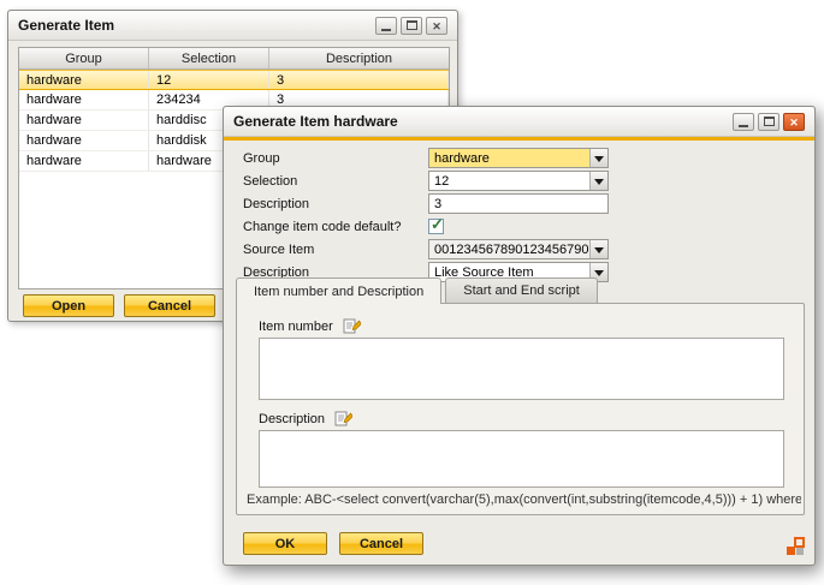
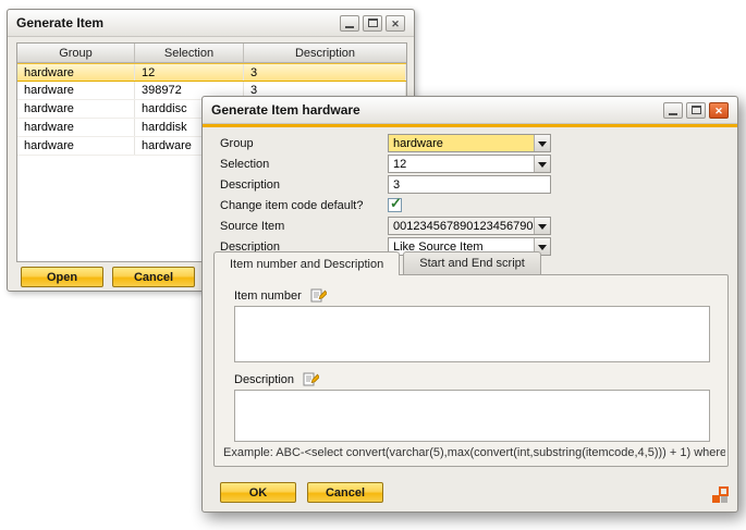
  Generate Item
  Group
  Selection
  Description
  hardware
  12
  3
  hardware
- 234234
+ 398972
  3
  hardware
  harddisc
  hardware
  harddisk
  hardware
  hardware
  Open
  Cancel
  Generate Item hardware
  Group
  hardware
  Selection
  12
  Description
  3
  Change item code default?
  Source Item
  001234567890123456790
  Description
  Like Source Item
  Item number and Description
  Start and End script
  Item number
  Description
  Example: ABC-<select convert(varchar(5),max(convert(int,substring(itemcode,4,5))) + 1) where
  OK
  Cancel
